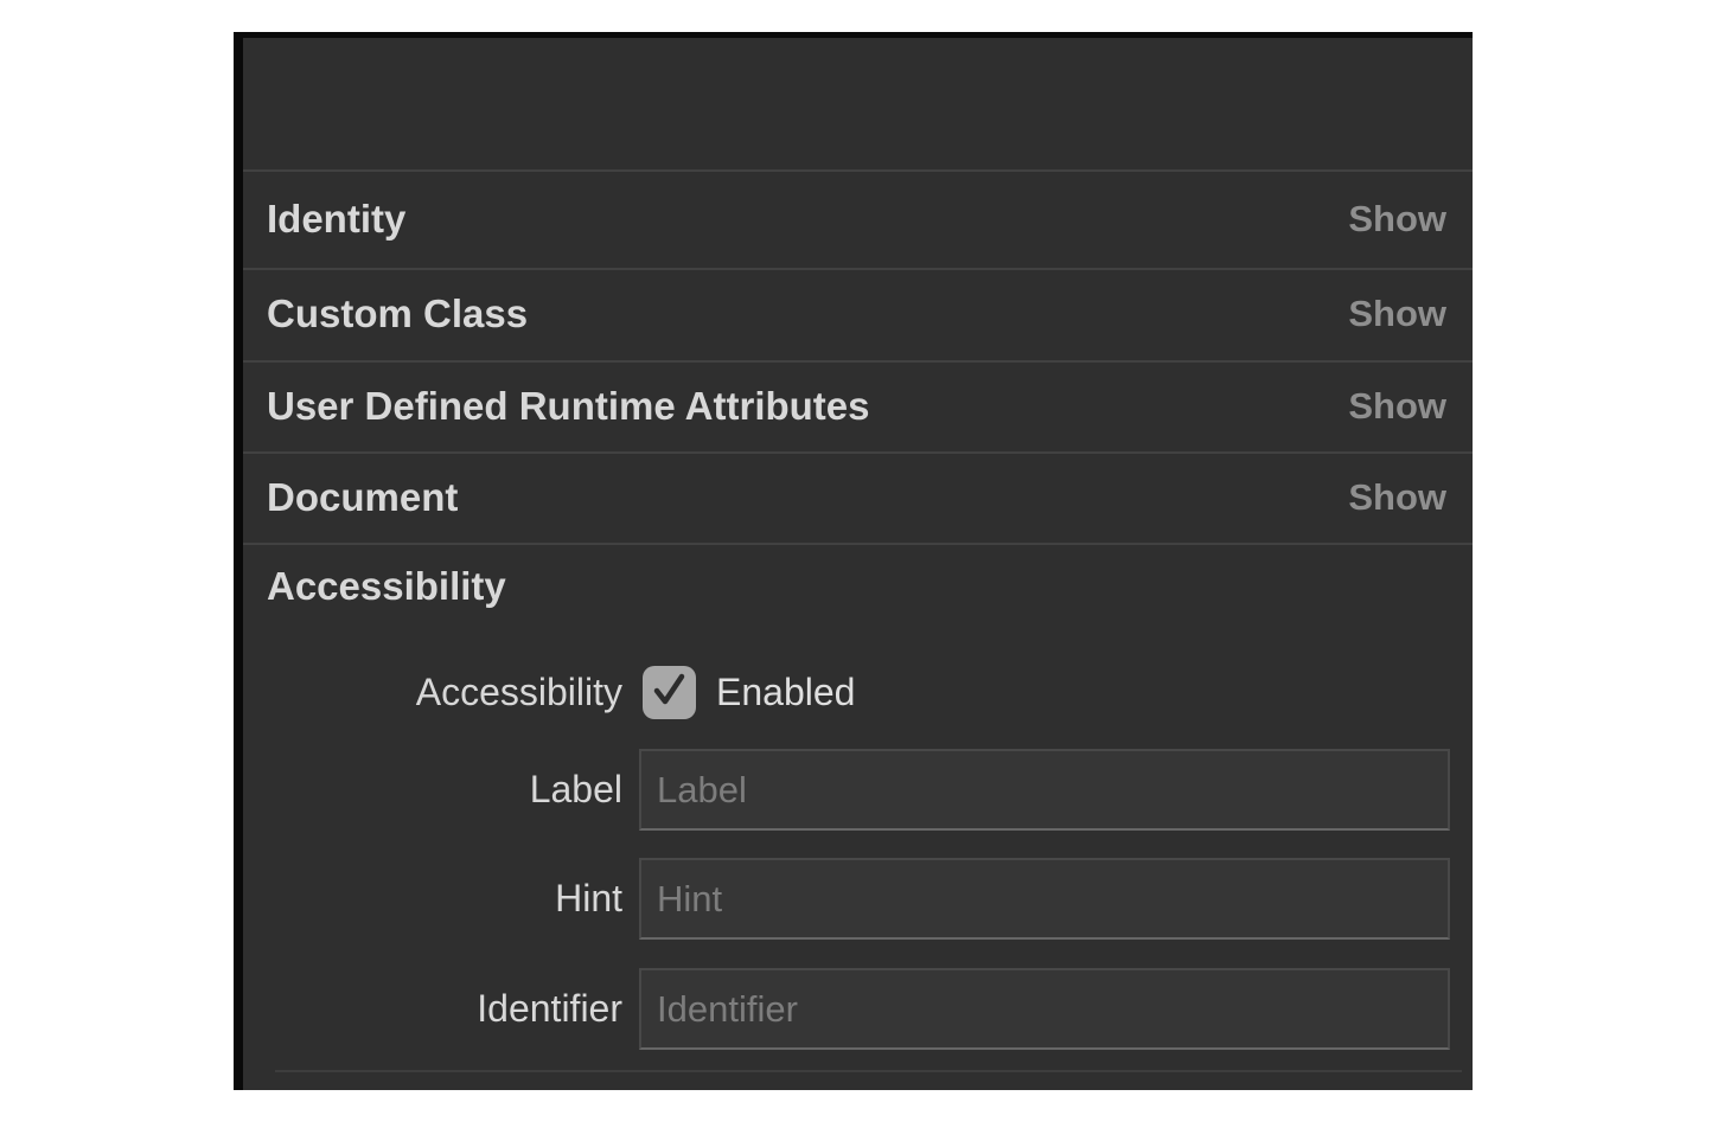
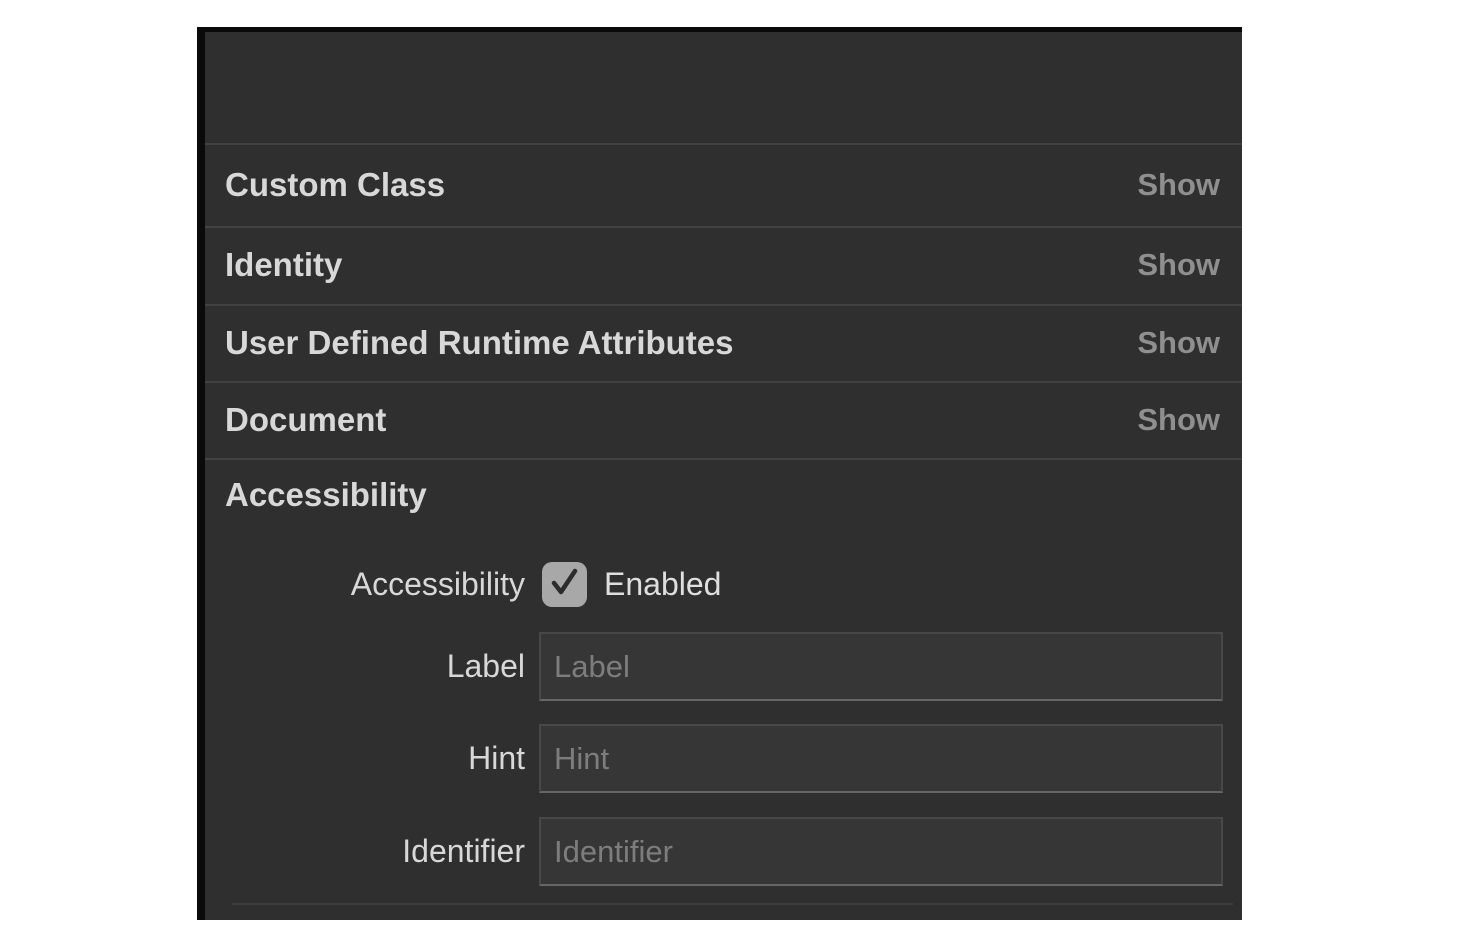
- Identity
+ Custom Class
  Show
- Custom Class
+ Identity
  Show
  User Defined Runtime Attributes
  Show
  Document
  Show
  Accessibility
  Accessibility
  Enabled
  Label
  Label
  Hint
  Hint
  Identifier
  Identifier
